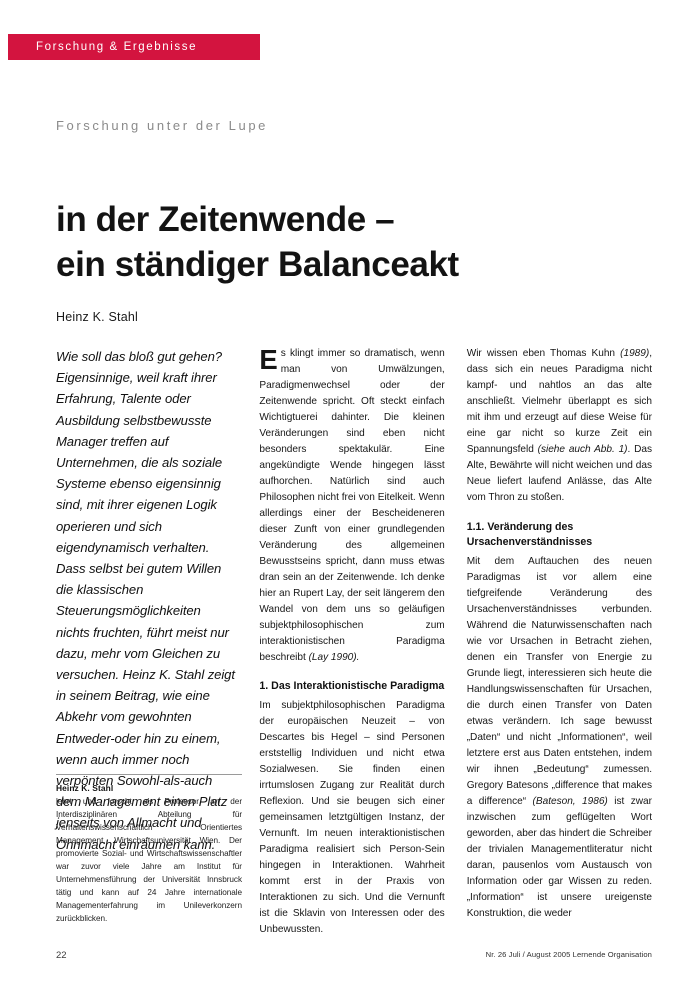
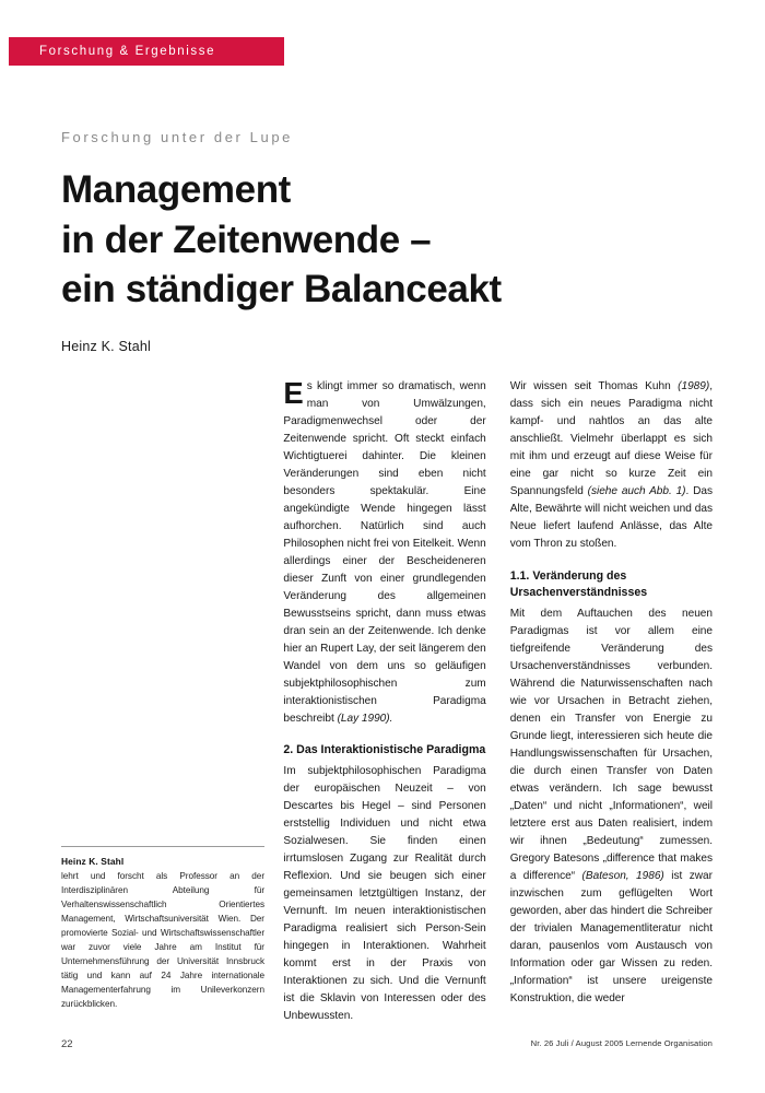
  Forschung & Ergebnisse
  Forschung unter der Lupe
+ Management
  in der Zeitenwende –
  ein ständiger Balanceakt
  Heinz K. Stahl
- Wie soll das bloß gut gehen? Eigensinnige, weil kraft ihrer Erfahrung, Talente oder Ausbildung selbstbewusste Manager treffen auf Unternehmen, die als soziale Systeme ebenso eigensinnig sind, mit ihrer eigenen Logik operieren und sich eigendynamisch verhalten. Dass selbst bei gutem Willen die klassischen Steuerungsmöglichkeiten nichts fruchten, führt meist nur dazu, mehr vom Gleichen zu versuchen. Heinz K. Stahl zeigt in seinem Beitrag, wie eine Abkehr vom gewohnten Entweder-oder hin zu einem, wenn auch immer noch verpönten Sowohl-als-auch dem Management einen Platz jenseits von Allmacht und Ohnmacht einräumen kann.
  Heinz K. Stahl
  lehrt und forscht als Professor an der Interdisziplinären Abteilung für Verhaltenswissenschaftlich Orientiertes Management, Wirtschaftsuniversität Wien. Der promovierte Sozial- und Wirtschaftswissenschaftler war zuvor viele Jahre am Institut für Unternehmensführung der Universität Innsbruck tätig und kann auf 24 Jahre internationale Managementerfahrung im Unileverkonzern zurückblicken.
  Es klingt immer so dramatisch, wenn man von Umwälzungen, Paradigmenwechsel oder der Zeitenwende spricht. Oft steckt einfach Wichtigtuerei dahinter. Die kleinen Veränderungen sind eben nicht besonders spektakulär. Eine angekündigte Wende hingegen lässt aufhorchen. Natürlich sind auch Philosophen nicht frei von Eitelkeit. Wenn allerdings einer der Bescheideneren dieser Zunft von einer grundlegenden Veränderung des allgemeinen Bewusstseins spricht, dann muss etwas dran sein an der Zeitenwende. Ich denke hier an Rupert Lay, der seit längerem den Wandel von dem uns so geläufigen subjektphilosophischen zum interaktionistischen Paradigma beschreibt (Lay 1990).
- 1. Das Interaktionistische Paradigma
+ 2. Das Interaktionistische Paradigma
  Im subjektphilosophischen Paradigma der europäischen Neuzeit – von Descartes bis Hegel – sind Personen erststellig Individuen und nicht etwa Sozialwesen. Sie finden einen irrtumslosen Zugang zur Realität durch Reflexion. Und sie beugen sich einer gemeinsamen letztgültigen Instanz, der Vernunft. Im neuen interaktionistischen Paradigma realisiert sich Person-Sein hingegen in Interaktionen. Wahrheit kommt erst in der Praxis von Interaktionen zu sich. Und die Vernunft ist die Sklavin von Interessen oder des Unbewussten.
- Wir wissen eben Thomas Kuhn (1989), dass sich ein neues Paradigma nicht kampf- und nahtlos an das alte anschließt. Vielmehr überlappt es sich mit ihm und erzeugt auf diese Weise für eine gar nicht so kurze Zeit ein Spannungsfeld (siehe auch Abb. 1). Das Alte, Bewährte will nicht weichen und das Neue liefert laufend Anlässe, das Alte vom Thron zu stoßen.
+ Wir wissen seit Thomas Kuhn (1989), dass sich ein neues Paradigma nicht kampf- und nahtlos an das alte anschließt. Vielmehr überlappt es sich mit ihm und erzeugt auf diese Weise für eine gar nicht so kurze Zeit ein Spannungsfeld (siehe auch Abb. 1). Das Alte, Bewährte will nicht weichen und das Neue liefert laufend Anlässe, das Alte vom Thron zu stoßen.
  1.1. Veränderung des Ursachenverständnisses
- Mit dem Auftauchen des neuen Paradigmas ist vor allem eine tiefgreifende Veränderung des Ursachenverständnisses verbunden. Während die Naturwissenschaften nach wie vor Ursachen in Betracht ziehen, denen ein Transfer von Energie zu Grunde liegt, interessieren sich heute die Handlungswissenschaften für Ursachen, die durch einen Transfer von Daten etwas verändern. Ich sage bewusst „Daten“ und nicht „Informationen“, weil letztere erst aus Daten entstehen, indem wir ihnen „Bedeutung“ zumessen. Gregory Batesons „difference that makes a difference“ (Bateson, 1986) ist zwar inzwischen zum geflügelten Wort geworden, aber das hindert die Schreiber der trivialen Managementliteratur nicht daran, pausenlos vom Austausch von Information oder gar Wissen zu reden. „Information“ ist unsere ureigenste Konstruktion, die weder
+ Mit dem Auftauchen des neuen Paradigmas ist vor allem eine tiefgreifende Veränderung des Ursachenverständnisses verbunden. Während die Naturwissenschaften nach wie vor Ursachen in Betracht ziehen, denen ein Transfer von Energie zu Grunde liegt, interessieren sich heute die Handlungswissenschaften für Ursachen, die durch einen Transfer von Daten etwas verändern. Ich sage bewusst „Daten“ und nicht „Informationen“, weil letztere erst aus Daten realisiert, indem wir ihnen „Bedeutung“ zumessen. Gregory Batesons „difference that makes a difference“ (Bateson, 1986) ist zwar inzwischen zum geflügelten Wort geworden, aber das hindert die Schreiber der trivialen Managementliteratur nicht daran, pausenlos vom Austausch von Information oder gar Wissen zu reden. „Information“ ist unsere ureigenste Konstruktion, die weder
  22
  Nr. 26 Juli / August 2005 Lernende Organisation
